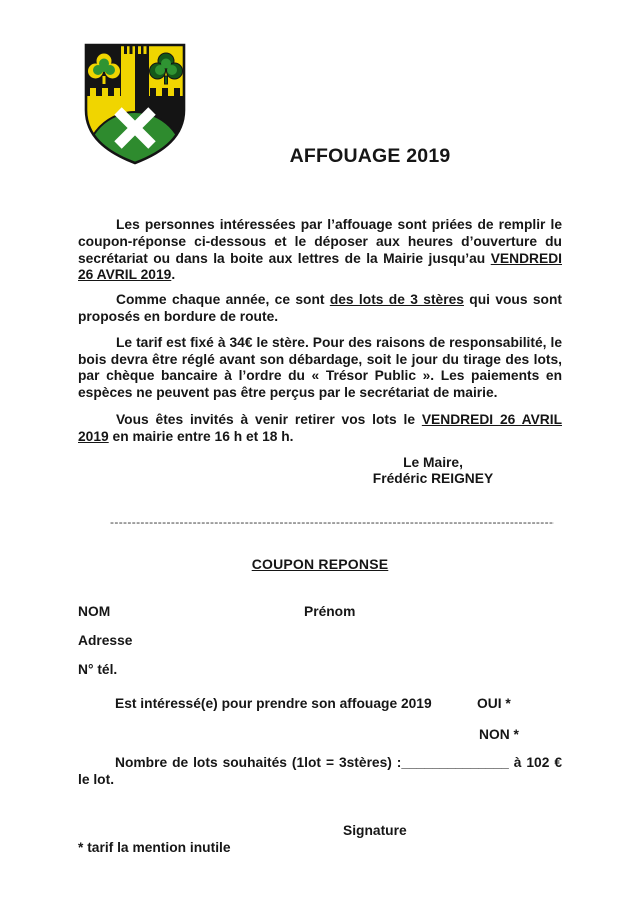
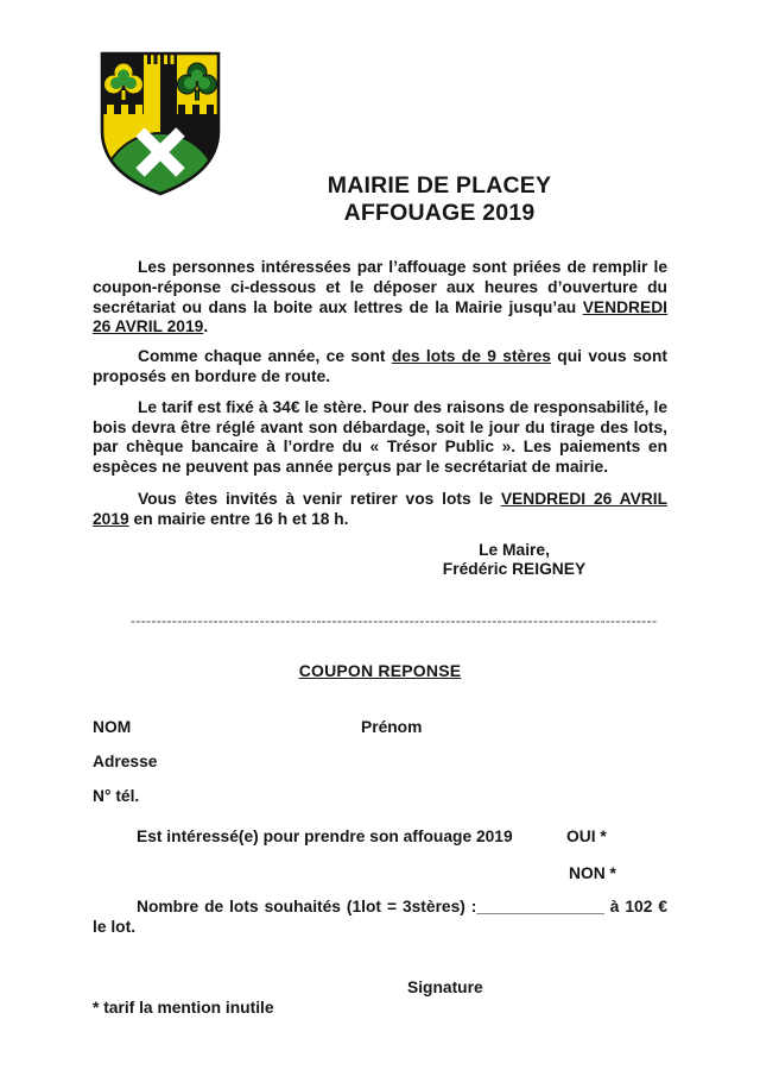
+ MAIRIE DE PLACEY
  AFFOUAGE 2019
  Les personnes intéressées par l’affouage sont priées de remplir le coupon-réponse ci-dessous et le déposer aux heures d’ouverture du secrétariat ou dans la boite aux lettres de la Mairie jusqu’au VENDREDI 26 AVRIL 2019.
- Comme chaque année, ce sont des lots de 3 stères qui vous sont proposés en bordure de route.
+ Comme chaque année, ce sont des lots de 9 stères qui vous sont proposés en bordure de route.
- Le tarif est fixé à 34€ le stère. Pour des raisons de responsabilité, le bois devra être réglé avant son débardage, soit le jour du tirage des lots, par chèque bancaire à l’ordre du « Trésor Public ». Les paiements en espèces ne peuvent pas être perçus par le secrétariat de mairie.
+ Le tarif est fixé à 34€ le stère. Pour des raisons de responsabilité, le bois devra être réglé avant son débardage, soit le jour du tirage des lots, par chèque bancaire à l’ordre du « Trésor Public ». Les paiements en espèces ne peuvent pas année perçus par le secrétariat de mairie.
  Vous êtes invités à venir retirer vos lots le VENDREDI 26 AVRIL 2019 en mairie entre 16 h et 18 h.
  Le Maire,
  Frédéric REIGNEY
  ------------------------------------------------------------------------------------------------------
  COUPON REPONSE
  NOM
  Prénom
  Adresse
  N° tél.
  Est intéressé(e) pour prendre son affouage 2019
  OUI *
  NON *
  Nombre de lots souhaités (1lot = 3stères) :______________ à 102 € le lot.
  Signature
  * tarif la mention inutile
